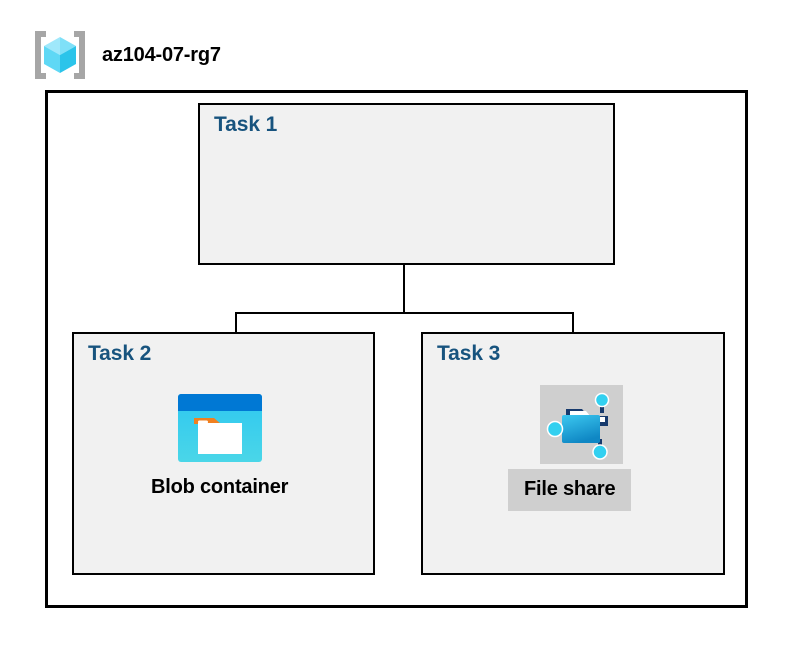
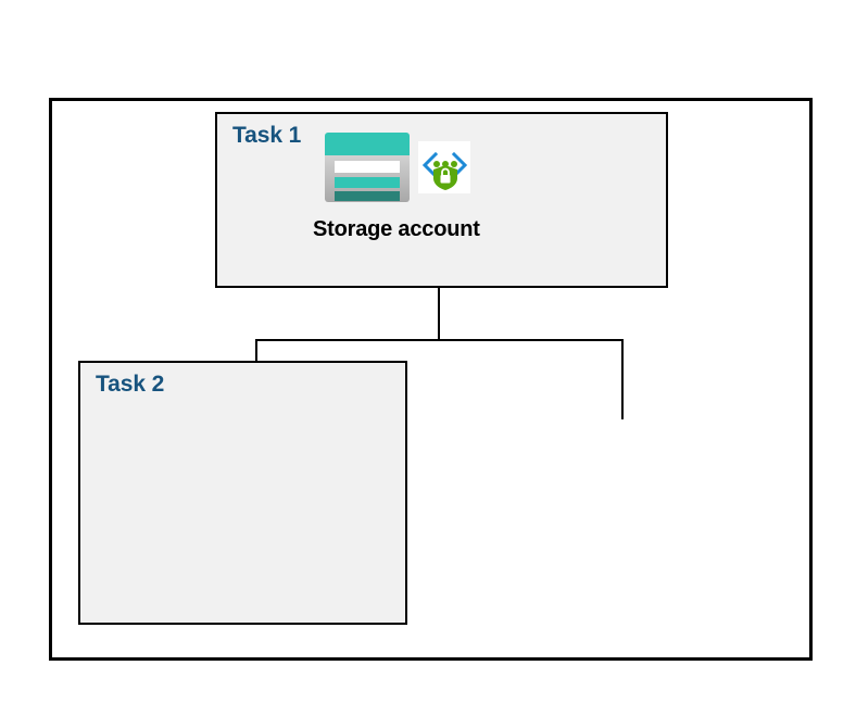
- az104-07-rg7
  Task 1
+ Storage account
  Task 2
- Blob container
- Task 3
- File share
